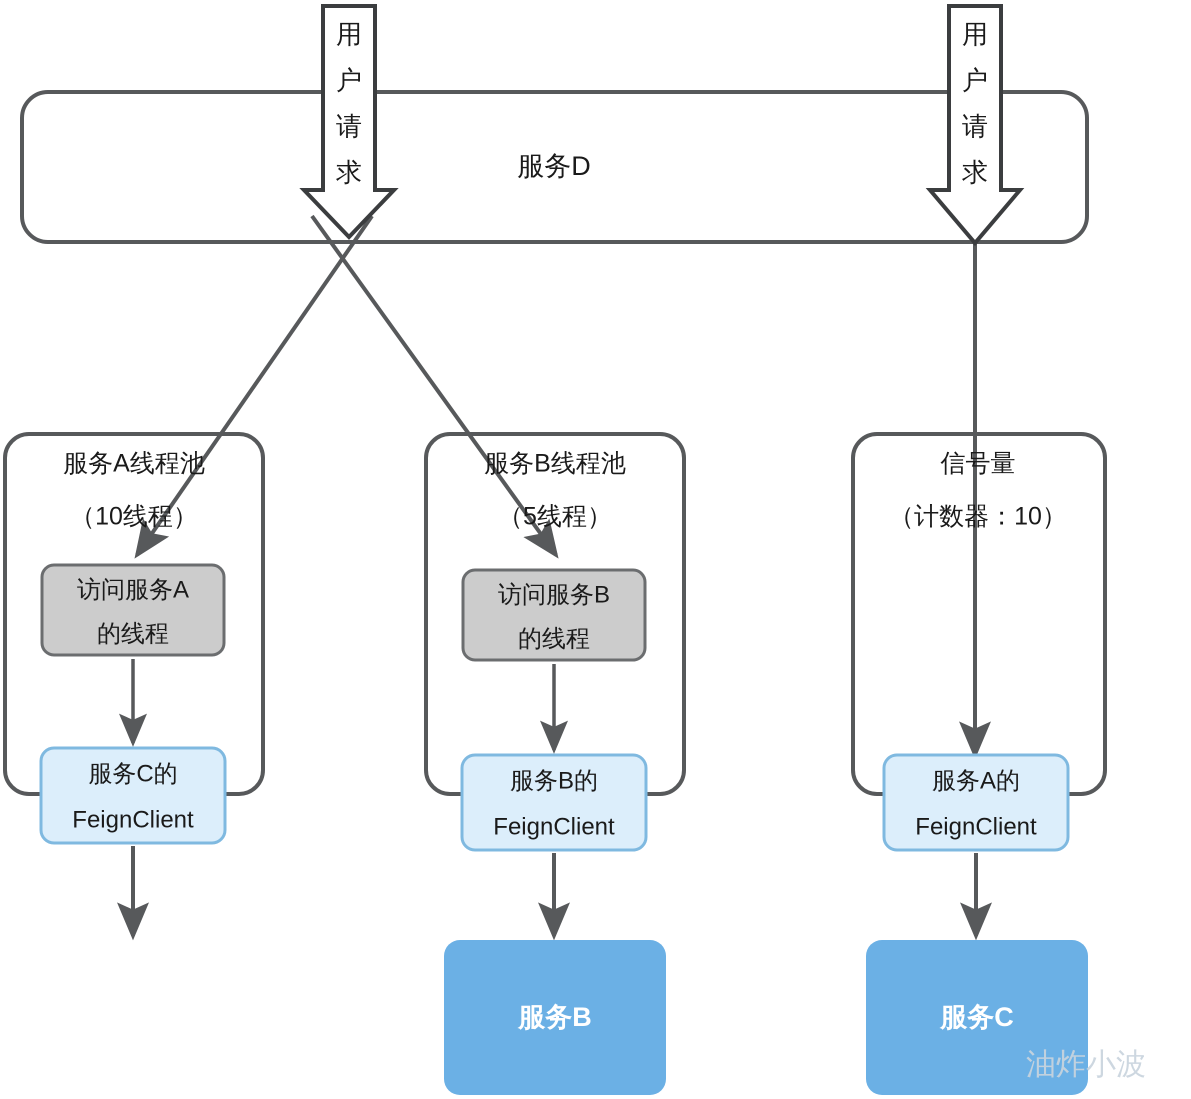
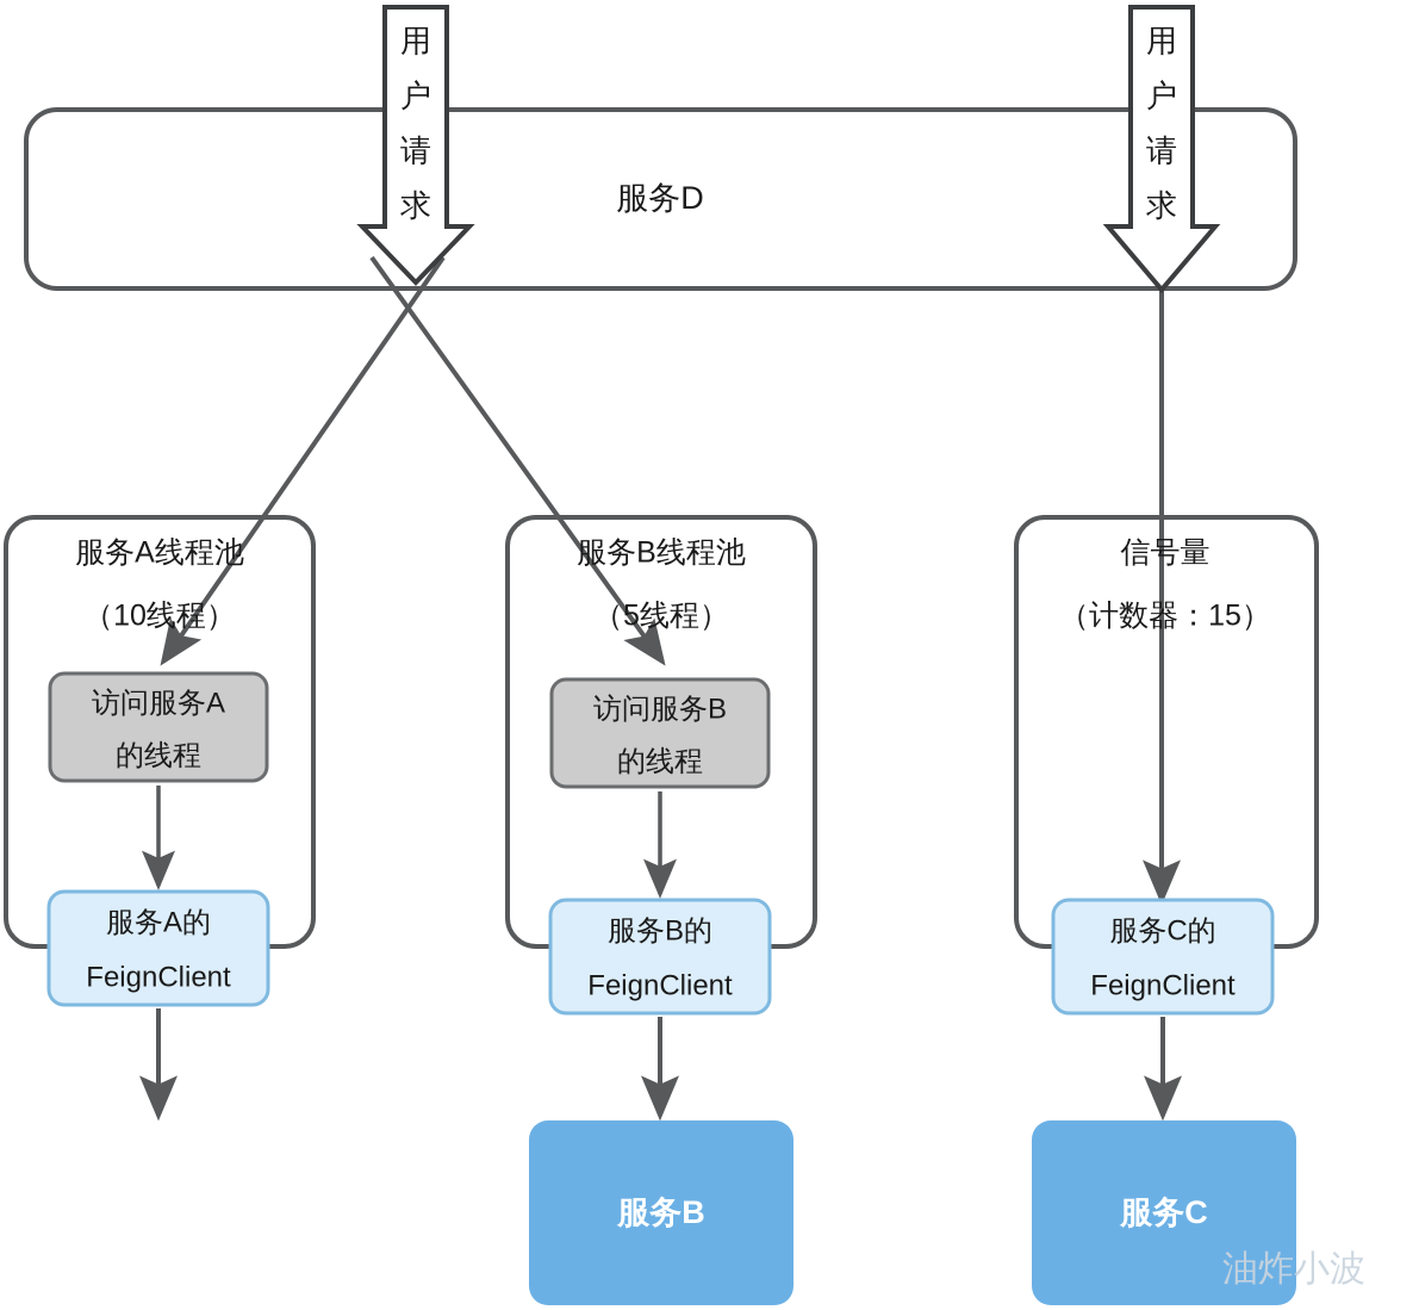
  服务D
  用
  户
  请
  求
  用
  户
  请
  求
  服务A线程池
  （10线程）
  访问服务A
  的线程
- 服务C的
+ 服务A的
  FeignClient
  服务B线程池
  （5线程）
  访问服务B
  的线程
  服务B的
  FeignClient
  服务B
  信号量
- （计数器：10）
+ （计数器：15）
- 服务A的
+ 服务C的
  FeignClient
  服务C
  油炸小波
